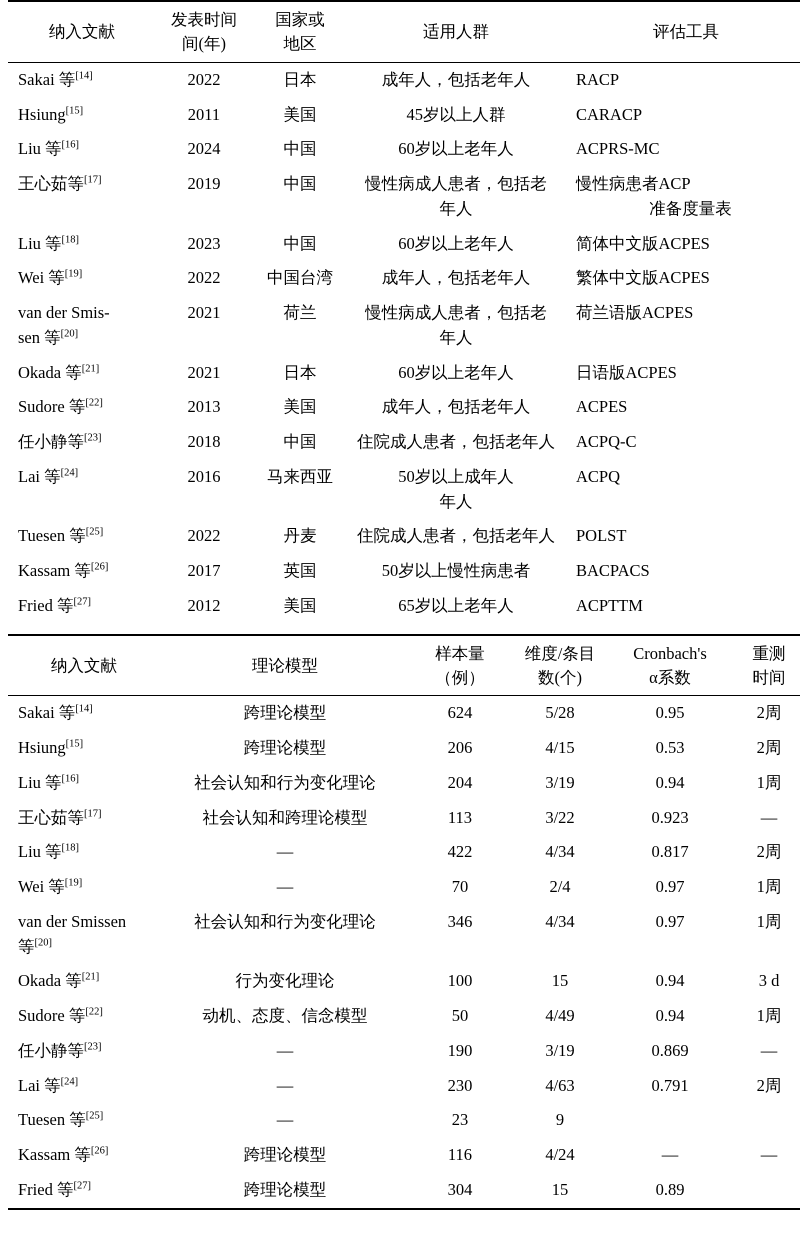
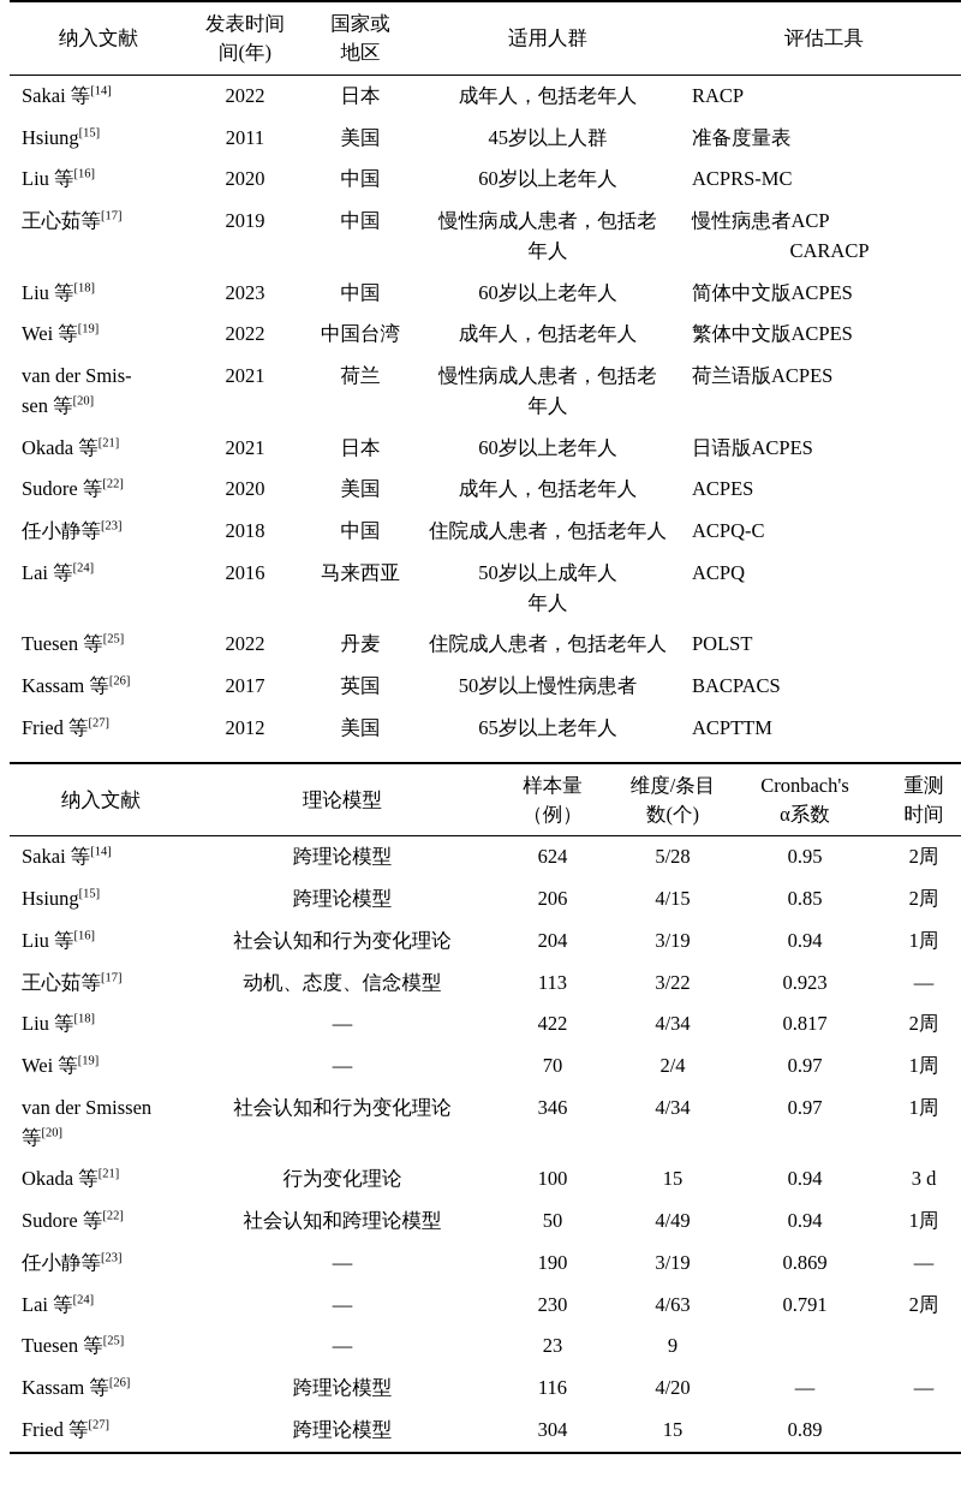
  纳入文献	发表时间 间(年)	国家或 地区	适用人群	评估工具
  Sakai 等[14]	2022	日本	成年人，包括老年人	RACP
- Hsiung[15]	2011	美国	45岁以上人群	CARACP
+ Hsiung[15]	2011	美国	45岁以上人群	准备度量表
- Liu 等[16]	2024	中国	60岁以上老年人	ACPRS-MC
+ Liu 等[16]	2020	中国	60岁以上老年人	ACPRS-MC
- 王心茹等[17]	2019	中国	慢性病成人患者，包括老年人	慢性病患者ACP准备度量表
+ 王心茹等[17]	2019	中国	慢性病成人患者，包括老年人	慢性病患者ACPCARACP
  Liu 等[18]	2023	中国	60岁以上老年人	简体中文版ACPES
  Wei 等[19]	2022	中国台湾	成年人，包括老年人	繁体中文版ACPES
  van der Smis-sen 等[20]	2021	荷兰	慢性病成人患者，包括老年人	荷兰语版ACPES
  Okada 等[21]	2021	日本	60岁以上老年人	日语版ACPES
- Sudore 等[22]	2013	美国	成年人，包括老年人	ACPES
+ Sudore 等[22]	2020	美国	成年人，包括老年人	ACPES
  任小静等[23]	2018	中国	住院成人患者，包括老年人	ACPQ-C
  Lai 等[24]	2016	马来西亚	50岁以上成年人年人	ACPQ
  Tuesen 等[25]	2022	丹麦	住院成人患者，包括老年人	POLST
  Kassam 等[26]	2017	英国	50岁以上慢性病患者	BACPACS
  Fried 等[27]	2012	美国	65岁以上老年人	ACPTTM
  纳入文献	理论模型	样本量 （例）	维度/条目 数(个)	Cronbach's α系数	重测 时间
  Sakai 等[14]	跨理论模型	624	5/28	0.95	2周
- Hsiung[15]	跨理论模型	206	4/15	0.53	2周
+ Hsiung[15]	跨理论模型	206	4/15	0.85	2周
  Liu 等[16]	社会认知和行为变化理论	204	3/19	0.94	1周
- 王心茹等[17]	社会认知和跨理论模型	113	3/22	0.923	—
+ 王心茹等[17]	动机、态度、信念模型	113	3/22	0.923	—
  Liu 等[18]	—	422	4/34	0.817	2周
  Wei 等[19]	—	70	2/4	0.97	1周
  van der Smissen等[20]	社会认知和行为变化理论	346	4/34	0.97	1周
  Okada 等[21]	行为变化理论	100	15	0.94	3 d
- Sudore 等[22]	动机、态度、信念模型	50	4/49	0.94	1周
+ Sudore 等[22]	社会认知和跨理论模型	50	4/49	0.94	1周
  任小静等[23]	—	190	3/19	0.869	—
  Lai 等[24]	—	230	4/63	0.791	2周
  Tuesen 等[25]	—	23	9
- Kassam 等[26]	跨理论模型	116	4/24	—	—
+ Kassam 等[26]	跨理论模型	116	4/20	—	—
  Fried 等[27]	跨理论模型	304	15	0.89
